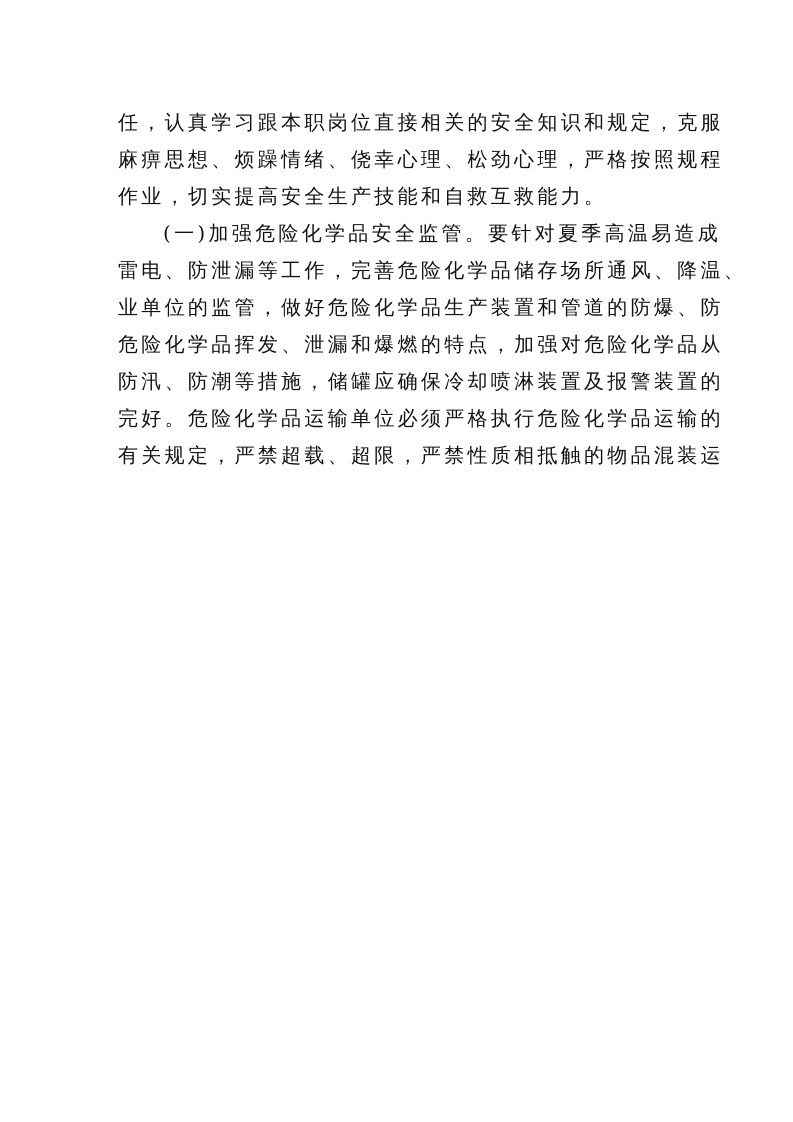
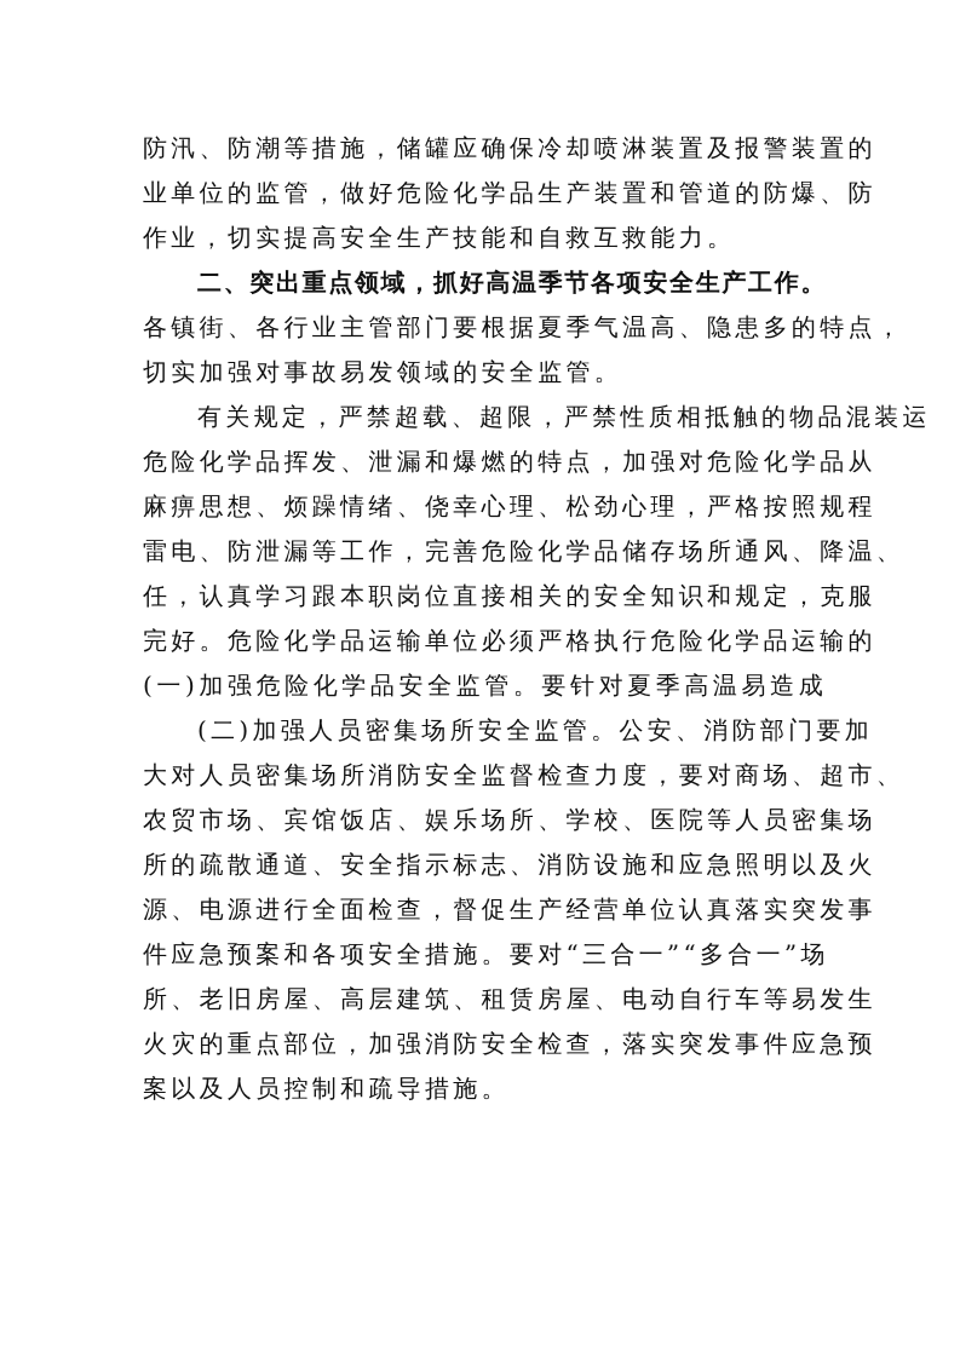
- 任，认真学习跟本职岗位直接相关的安全知识和规定，克服
+ 防汛、防潮等措施，储罐应确保冷却喷淋装置及报警装置的
- 麻痹思想、烦躁情绪、侥幸心理、松劲心理，严格按照规程
+ 业单位的监管，做好危险化学品生产装置和管道的防爆、防
  作业，切实提高安全生产技能和自救互救能力。
+ 二、突出重点领域，抓好高温季节各项安全生产工作。
+ 各镇街、各行业主管部门要根据夏季气温高、隐患多的特点，
+ 切实加强对事故易发领域的安全监管。
- (一)加强危险化学品安全监管。要针对夏季高温易造成
+ 有关规定，严禁超载、超限，严禁性质相抵触的物品混装运
- 雷电、防泄漏等工作，完善危险化学品储存场所通风、降温、
+ 危险化学品挥发、泄漏和爆燃的特点，加强对危险化学品从
- 业单位的监管，做好危险化学品生产装置和管道的防爆、防
+ 麻痹思想、烦躁情绪、侥幸心理、松劲心理，严格按照规程
- 危险化学品挥发、泄漏和爆燃的特点，加强对危险化学品从
+ 雷电、防泄漏等工作，完善危险化学品储存场所通风、降温、
- 防汛、防潮等措施，储罐应确保冷却喷淋装置及报警装置的
+ 任，认真学习跟本职岗位直接相关的安全知识和规定，克服
  完好。危险化学品运输单位必须严格执行危险化学品运输的
- 有关规定，严禁超载、超限，严禁性质相抵触的物品混装运
+ (一)加强危险化学品安全监管。要针对夏季高温易造成
+ (二)加强人员密集场所安全监管。公安、消防部门要加
+ 大对人员密集场所消防安全监督检查力度，要对商场、超市、
+ 农贸市场、宾馆饭店、娱乐场所、学校、医院等人员密集场
+ 所的疏散通道、安全指示标志、消防设施和应急照明以及火
+ 源、电源进行全面检查，督促生产经营单位认真落实突发事
+ 件应急预案和各项安全措施。要对“三合一”“多合一”场
+ 所、老旧房屋、高层建筑、租赁房屋、电动自行车等易发生
+ 火灾的重点部位，加强消防安全检查，落实突发事件应急预
+ 案以及人员控制和疏导措施。
